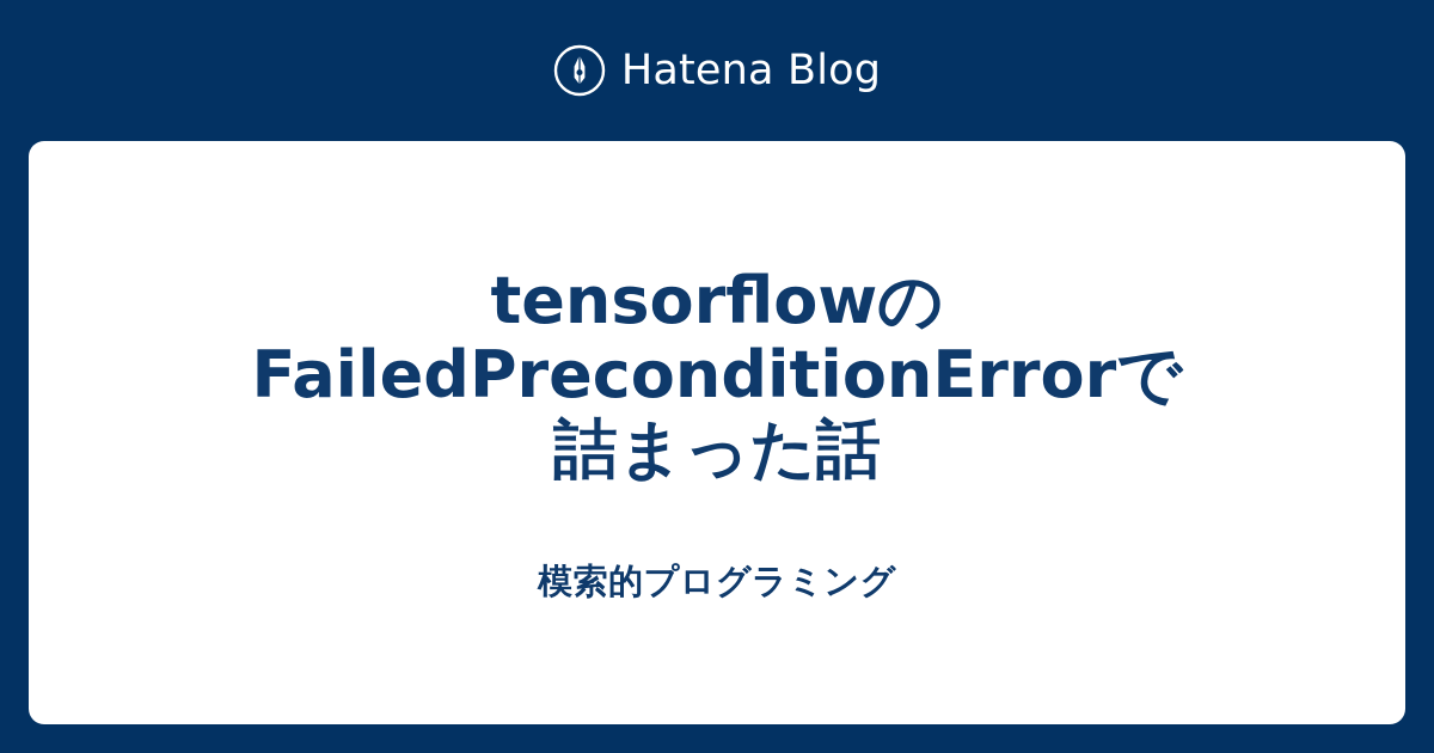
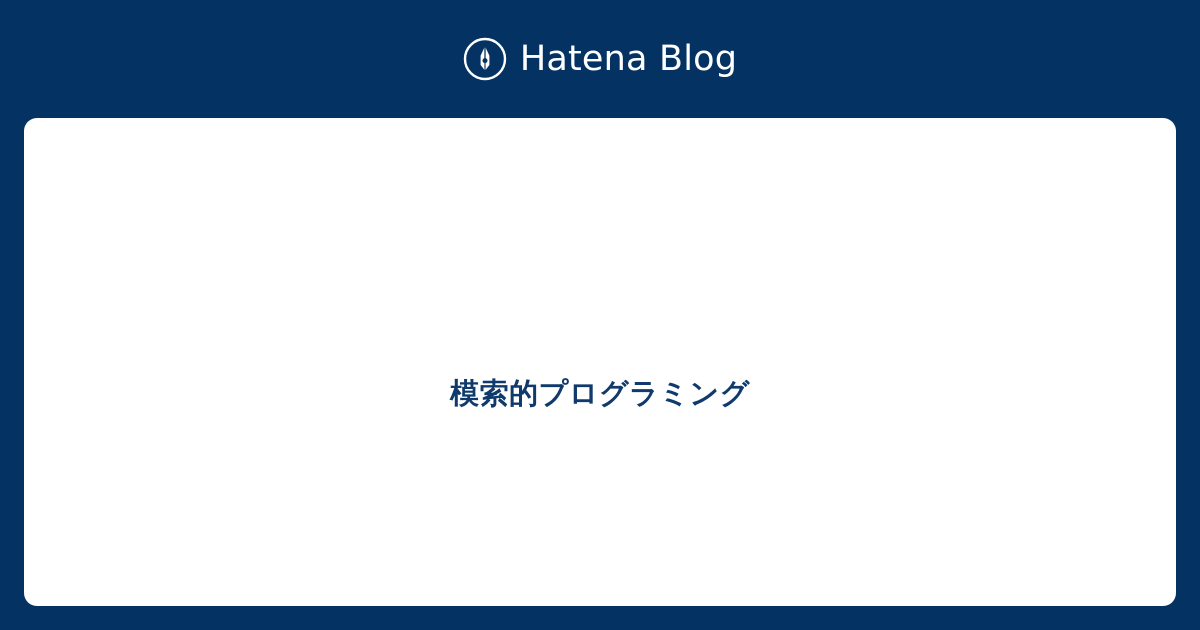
  Hatena Blog
- tensorflowの
- FailedPreconditionErrorで
- 詰まった話
  模索的プログラミング
